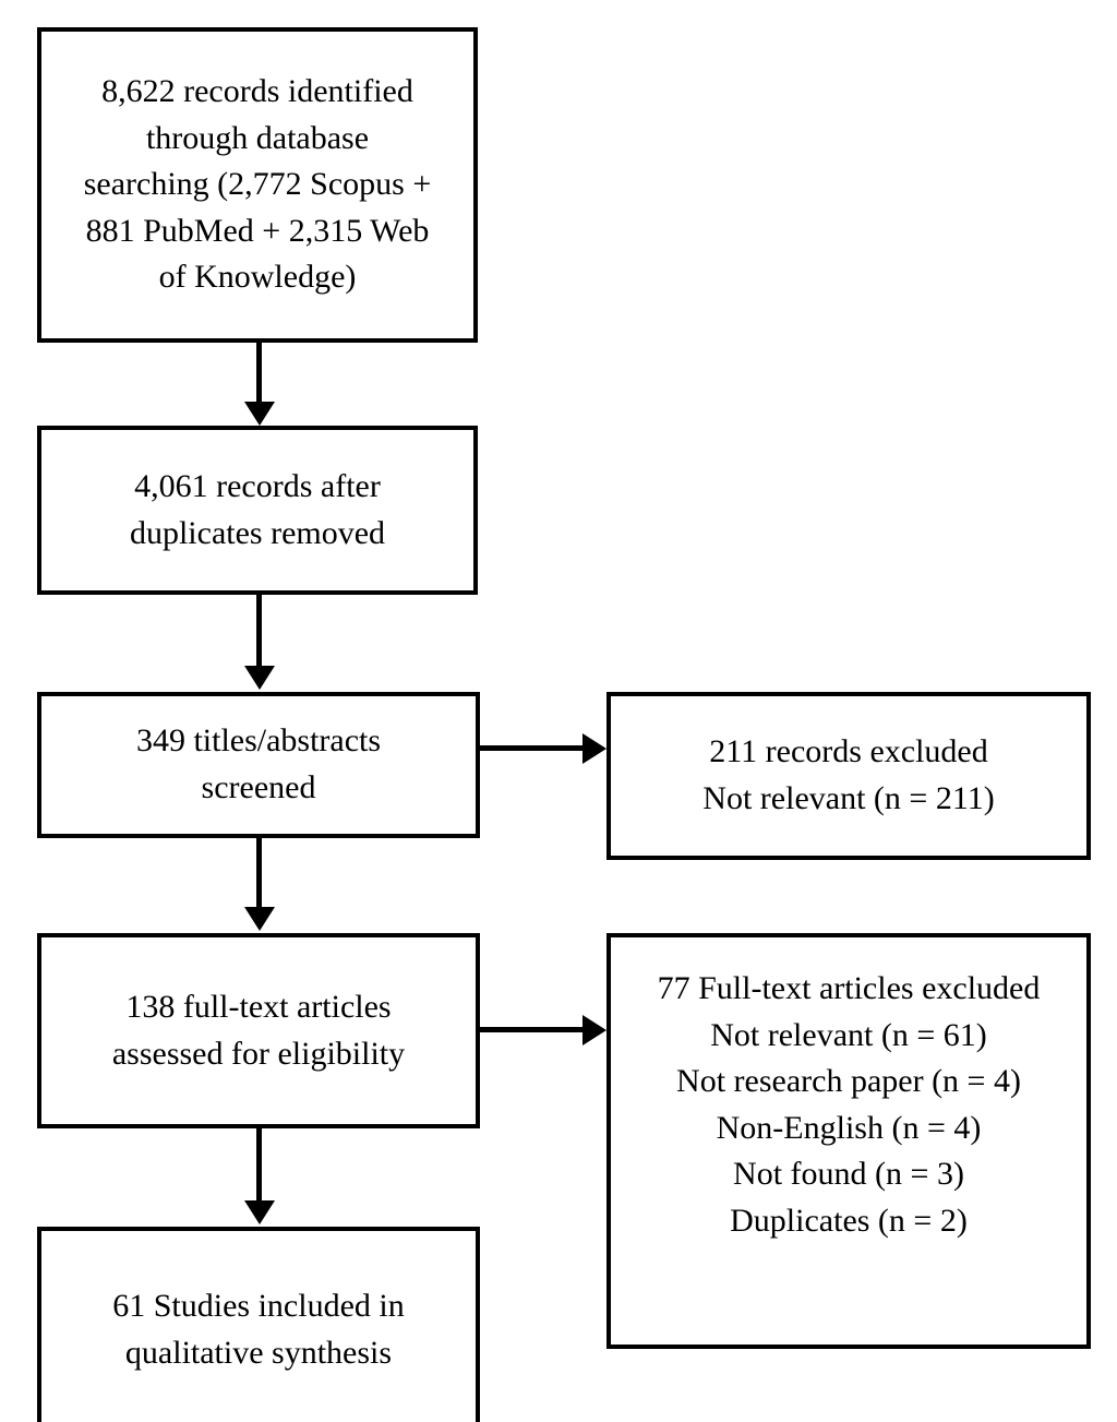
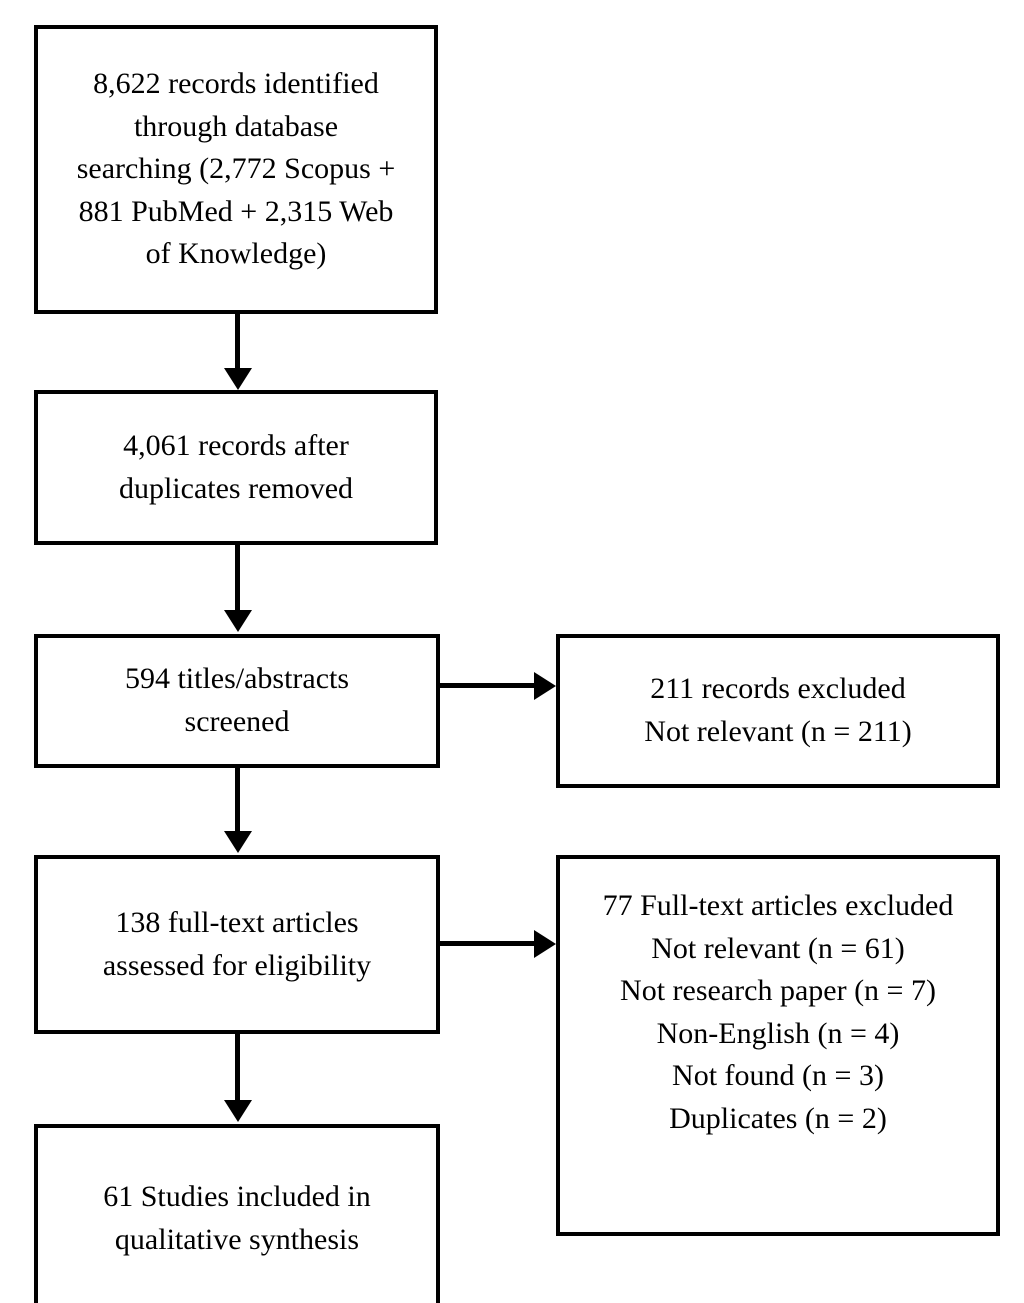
  8,622 records identified
  through database
  searching (2,772 Scopus +
  881 PubMed + 2,315 Web
  of Knowledge)
  4,061 records after
  duplicates removed
- 349 titles/abstracts
+ 594 titles/abstracts
  screened
  211 records excluded
  Not relevant (n = 211)
  138 full-text articles
  assessed for eligibility
  77 Full-text articles excluded
  Not relevant (n = 61)
- Not research paper (n = 4)
+ Not research paper (n = 7)
  Non-English (n = 4)
  Not found (n = 3)
  Duplicates (n = 2)
  61 Studies included in
  qualitative synthesis
